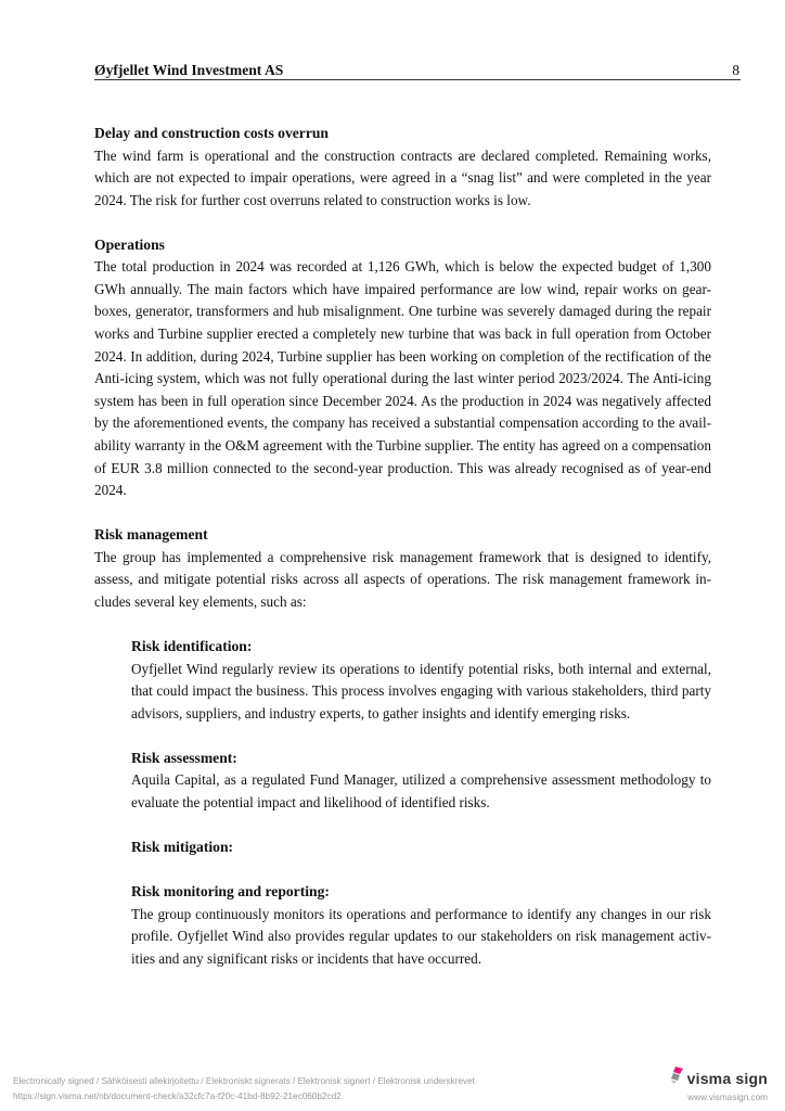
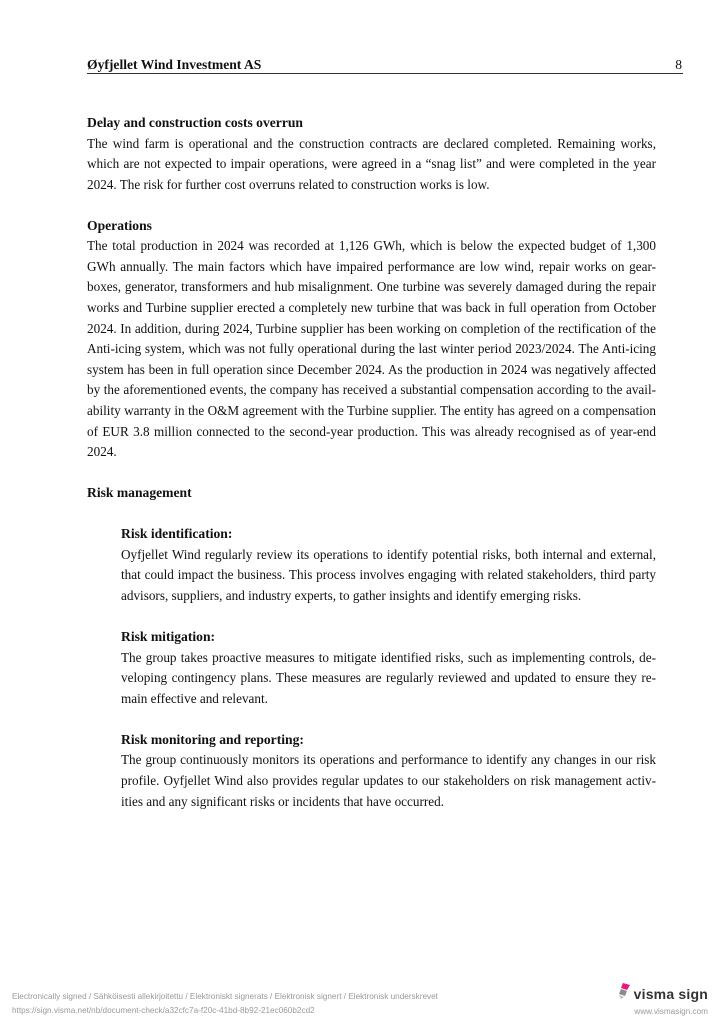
  Øyfjellet Wind Investment AS
  8
  Delay and construction costs overrun
  The wind farm is operational and the construction contracts are declared completed. Remaining works, which are not expected to impair operations, were agreed in a “snag list” and were completed in the year 2024. The risk for further cost overruns related to construction works is low.
  Operations
  The total production in 2024 was recorded at 1,126 GWh, which is below the expected budget of 1,300 GWh annually. The main factors which have impaired performance are low wind, repair works on gear-boxes, generator, transformers and hub misalignment. One turbine was severely damaged during the repair works and Turbine supplier erected a completely new turbine that was back in full operation from October 2024. In addition, during 2024, Turbine supplier has been working on completion of the rectification of the Anti-icing system, which was not fully operational during the last winter period 2023/2024. The Anti-icing system has been in full operation since December 2024. As the production in 2024 was negatively affected by the aforementioned events, the company has received a substantial compensation according to the avail-ability warranty in the O&M agreement with the Turbine supplier. The entity has agreed on a compensation of EUR 3.8 million connected to the second-year production. This was already recognised as of year-end 2024.
  Risk management
- The group has implemented a comprehensive risk management framework that is designed to identify, assess, and mitigate potential risks across all aspects of operations. The risk management framework in-cludes several key elements, such as:
  Risk identification:
- Oyfjellet Wind regularly review its operations to identify potential risks, both internal and external, that could impact the business. This process involves engaging with various stakeholders, third party advisors, suppliers, and industry experts, to gather insights and identify emerging risks.
+ Oyfjellet Wind regularly review its operations to identify potential risks, both internal and external, that could impact the business. This process involves engaging with related stakeholders, third party advisors, suppliers, and industry experts, to gather insights and identify emerging risks.
- Risk assessment:
- Aquila Capital, as a regulated Fund Manager, utilized a comprehensive assessment methodology to evaluate the potential impact and likelihood of identified risks.
  Risk mitigation:
+ The group takes proactive measures to mitigate identified risks, such as implementing controls, de-veloping contingency plans. These measures are regularly reviewed and updated to ensure they re-main effective and relevant.
  Risk monitoring and reporting:
  The group continuously monitors its operations and performance to identify any changes in our risk profile. Oyfjellet Wind also provides regular updates to our stakeholders on risk management activ-ities and any significant risks or incidents that have occurred.
  Electronically signed / Sähköisesti allekirjoitettu / Elektroniskt signerats / Elektronisk signert / Elektronisk underskrevet
  https://sign.visma.net/nb/document-check/a32cfc7a-f20c-41bd-8b92-21ec060b2cd2
  visma sign
  www.vismasign.com
